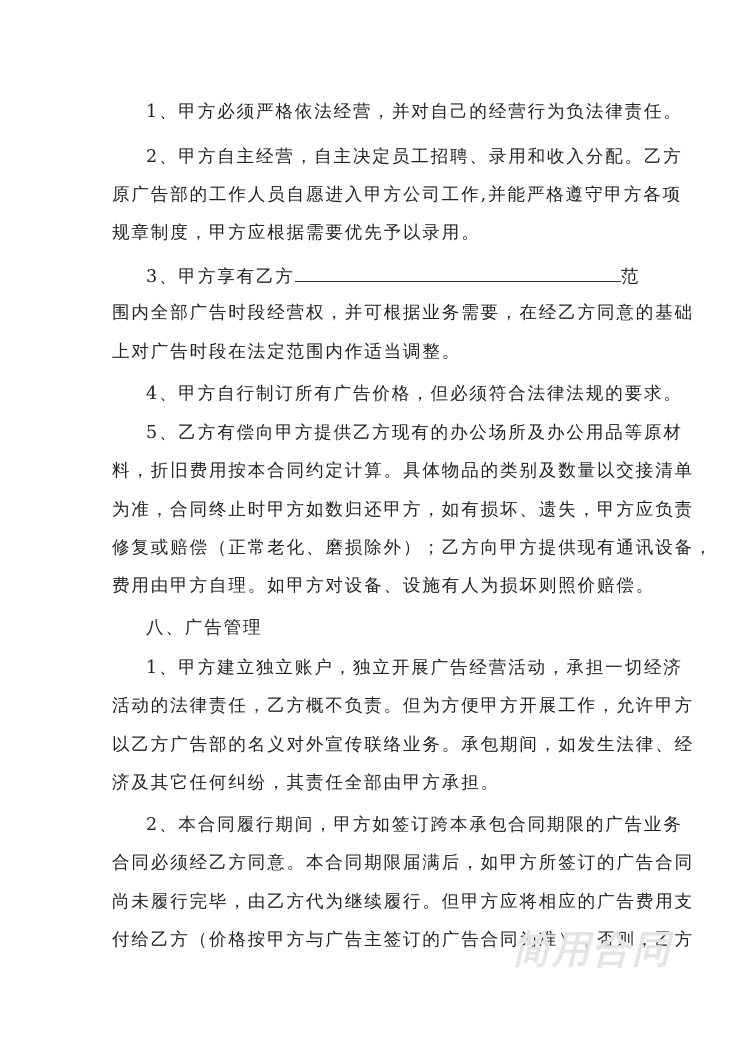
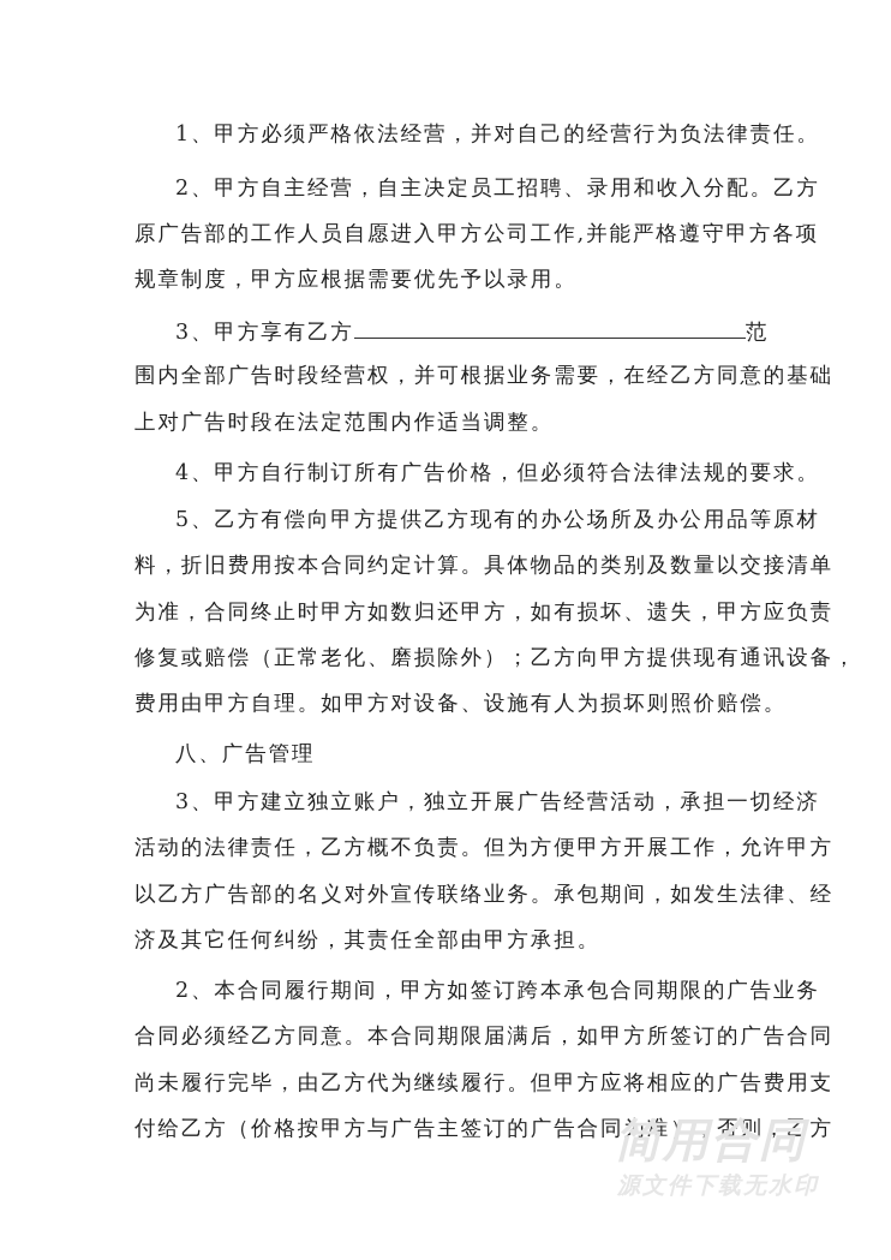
  1、甲方必须严格依法经营，并对自己的经营行为负法律责任。
  2、甲方自主经营，自主决定员工招聘、录用和收入分配。乙方
  原广告部的工作人员自愿进入甲方公司工作,并能严格遵守甲方各项
  规章制度，甲方应根据需要优先予以录用。
  3、甲方享有乙方 范
  围内全部广告时段经营权，并可根据业务需要，在经乙方同意的基础
  上对广告时段在法定范围内作适当调整。
  4、甲方自行制订所有广告价格，但必须符合法律法规的要求。
  5、乙方有偿向甲方提供乙方现有的办公场所及办公用品等原材
  料，折旧费用按本合同约定计算。具体物品的类别及数量以交接清单
  为准，合同终止时甲方如数归还甲方，如有损坏、遗失，甲方应负责
  修复或赔偿（正常老化、磨损除外）；乙方向甲方提供现有通讯设备，
  费用由甲方自理。如甲方对设备、设施有人为损坏则照价赔偿。
  八、广告管理
- 1、甲方建立独立账户，独立开展广告经营活动，承担一切经济
+ 3、甲方建立独立账户，独立开展广告经营活动，承担一切经济
  活动的法律责任，乙方概不负责。但为方便甲方开展工作，允许甲方
  以乙方广告部的名义对外宣传联络业务。承包期间，如发生法律、经
  济及其它任何纠纷，其责任全部由甲方承担。
  2、本合同履行期间，甲方如签订跨本承包合同期限的广告业务
  合同必须经乙方同意。本合同期限届满后，如甲方所签订的广告合同
  尚未履行完毕，由乙方代为继续履行。但甲方应将相应的广告费用支
  付给乙方（价格按甲方与广告主签订的广告合同为准），否则方
  简用合同
+ 源文件下载无水印
